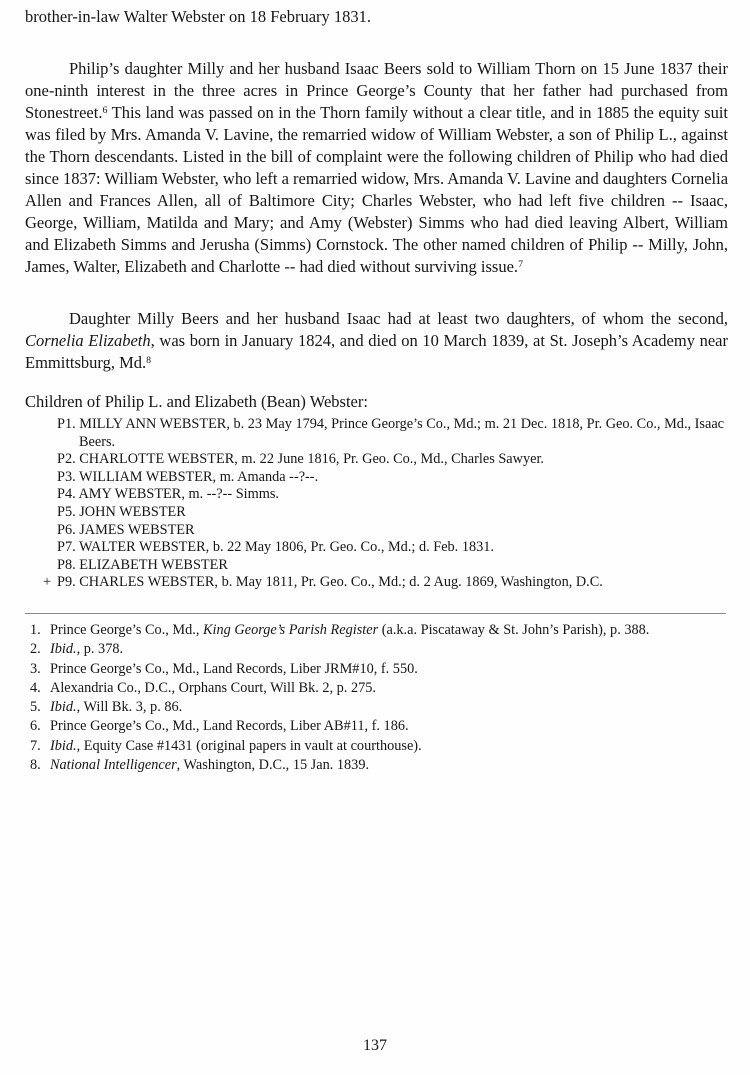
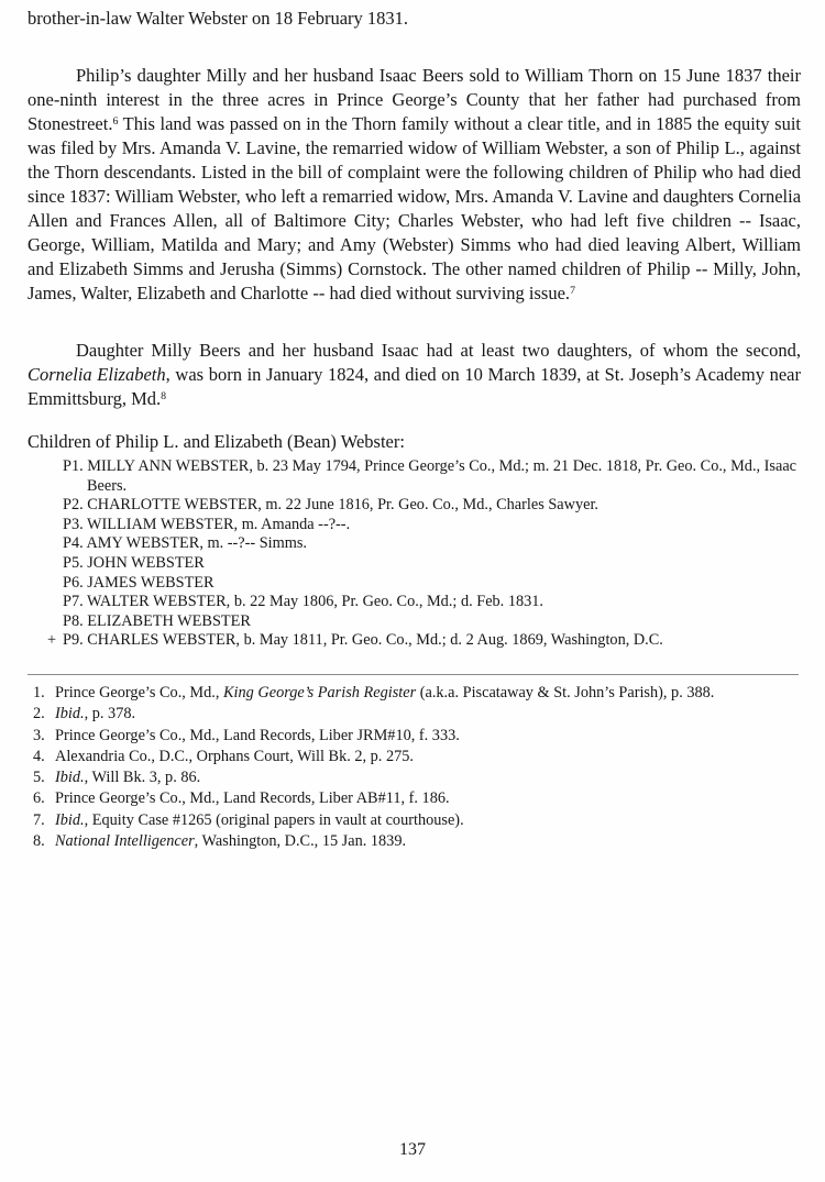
  brother-in-law Walter Webster on 18 February 1831.
  Philip’s daughter Milly and her husband Isaac Beers sold to William Thorn on 15 June 1837 their one-ninth interest in the three acres in Prince George’s County that her father had purchased from Stonestreet.6 This land was passed on in the Thorn family without a clear title, and in 1885 the equity suit was filed by Mrs. Amanda V. Lavine, the remarried widow of William Webster, a son of Philip L., against the Thorn descendants. Listed in the bill of complaint were the following children of Philip who had died since 1837: William Webster, who left a remarried widow, Mrs. Amanda V. Lavine and daughters Cornelia Allen and Frances Allen, all of Baltimore City; Charles Webster, who had left five children -- Isaac, George, William, Matilda and Mary; and Amy (Webster) Simms who had died leaving Albert, William and Elizabeth Simms and Jerusha (Simms) Cornstock. The other named children of Philip -- Milly, John, James, Walter, Elizabeth and Charlotte -- had died without surviving issue.7
  Daughter Milly Beers and her husband Isaac had at least two daughters, of whom the second, Cornelia Elizabeth, was born in January 1824, and died on 10 March 1839, at St. Joseph’s Academy near Emmittsburg, Md.8
  Children of Philip L. and Elizabeth (Bean) Webster:
  P1. MILLY ANN WEBSTER, b. 23 May 1794, Prince George’s Co., Md.; m. 21 Dec. 1818, Pr. Geo. Co., Md., Isaac Beers.
  P2. CHARLOTTE WEBSTER, m. 22 June 1816, Pr. Geo. Co., Md., Charles Sawyer.
  P3. WILLIAM WEBSTER, m. Amanda --?--.
  P4. AMY WEBSTER, m. --?-- Simms.
  P5. JOHN WEBSTER
  P6. JAMES WEBSTER
  P7. WALTER WEBSTER, b. 22 May 1806, Pr. Geo. Co., Md.; d. Feb. 1831.
  P8. ELIZABETH WEBSTER
  +
  P9. CHARLES WEBSTER, b. May 1811, Pr. Geo. Co., Md.; d. 2 Aug. 1869, Washington, D.C.
  1. Prince George’s Co., Md., King George’s Parish Register (a.k.a. Piscataway & St. John’s Parish), p. 388.
  2. Ibid., p. 378.
- 3. Prince George’s Co., Md., Land Records, Liber JRM#10, f. 550.
+ 3. Prince George’s Co., Md., Land Records, Liber JRM#10, f. 333.
  4. Alexandria Co., D.C., Orphans Court, Will Bk. 2, p. 275.
  5. Ibid., Will Bk. 3, p. 86.
  6. Prince George’s Co., Md., Land Records, Liber AB#11, f. 186.
- 7. Ibid., Equity Case #1431 (original papers in vault at courthouse).
+ 7. Ibid., Equity Case #1265 (original papers in vault at courthouse).
  8. National Intelligencer, Washington, D.C., 15 Jan. 1839.
  137
